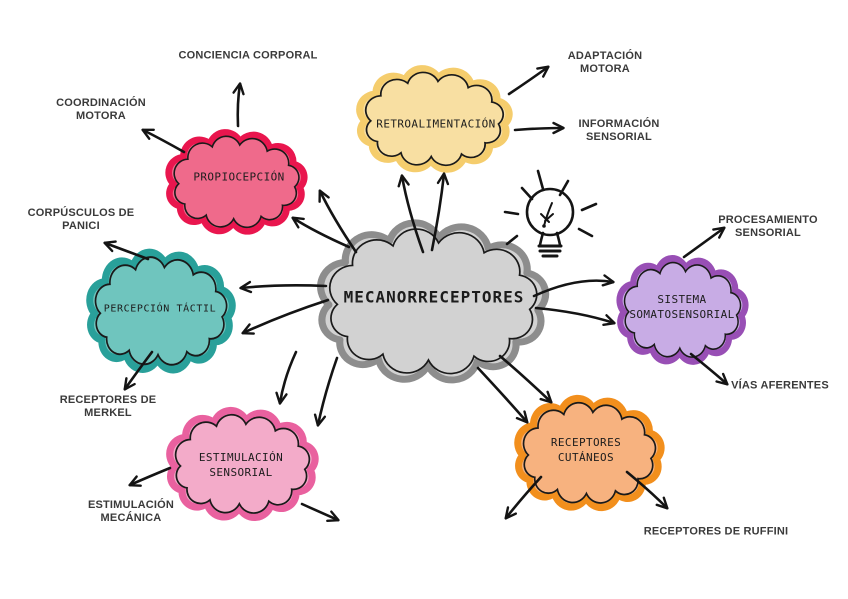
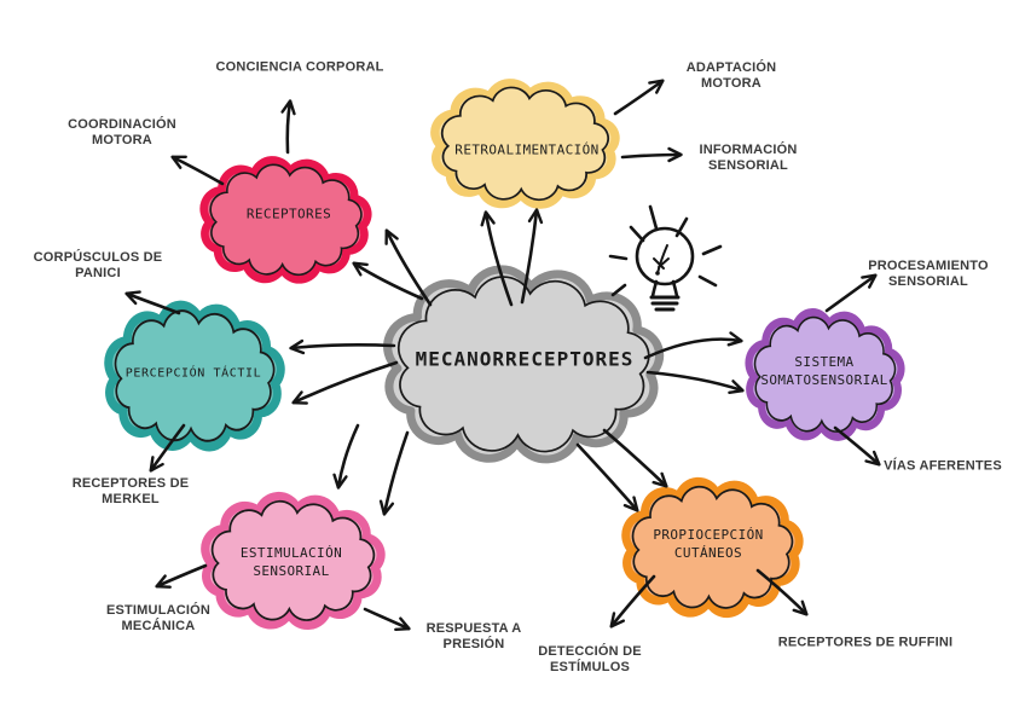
  MECANORRECEPTORES
  RETROALIMENTACIÓN
- PROPIOCEPCIÓN
+ RECEPTORES
  PERCEPCIÓN TÁCTIL
  ESTIMULACIÓN
  SENSORIAL
  SISTEMA
  SOMATOSENSORIAL
- RECEPTORES
+ PROPIOCEPCIÓN
  CUTÁNEOS
  ADAPTACIÓN
  MOTORA
  INFORMACIÓN
  SENSORIAL
  CONCIENCIA CORPORAL
  COORDINACIÓN
  MOTORA
  CORPÚSCULOS DE
  PANICI
  RECEPTORES DE
  MERKEL
  ESTIMULACIÓN
  MECÁNICA
+ RESPUESTA A
+ PRESIÓN
+ DETECCIÓN DE
+ ESTÍMULOS
  RECEPTORES DE RUFFINI
  PROCESAMIENTO
  SENSORIAL
  VÍAS AFERENTES
